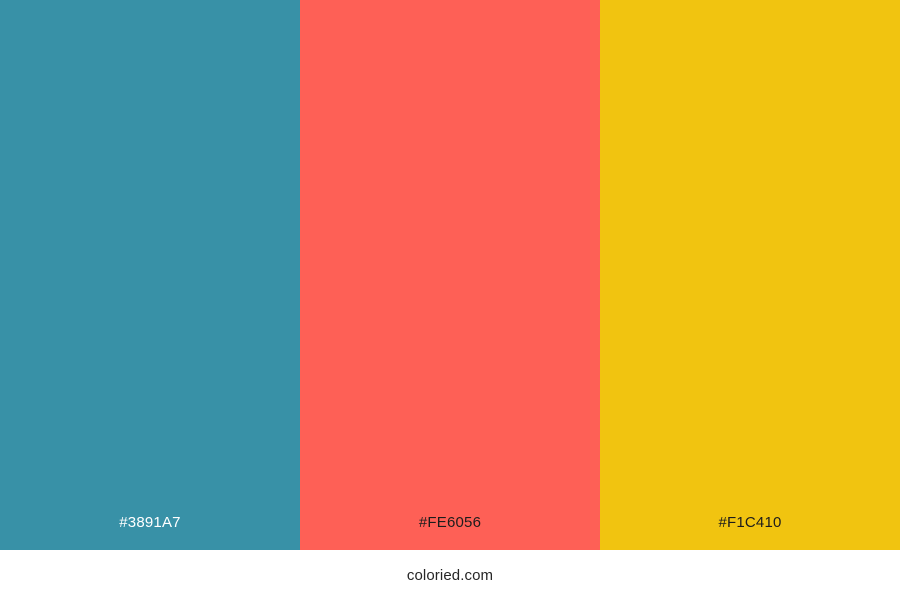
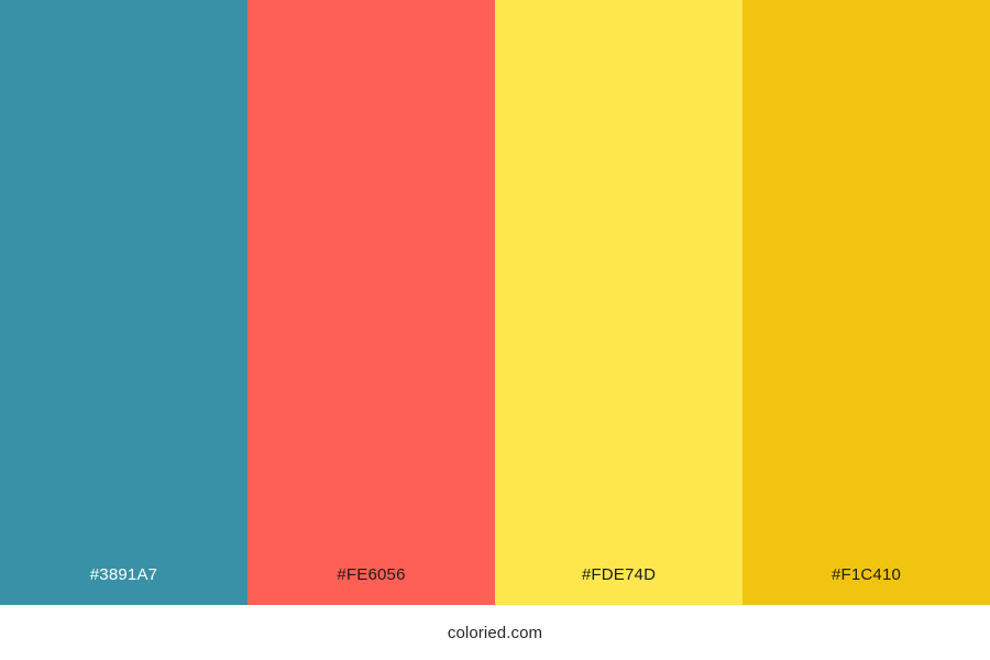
  #3891A7
  #FE6056
+ #FDE74D
  #F1C410
  coloried.com
